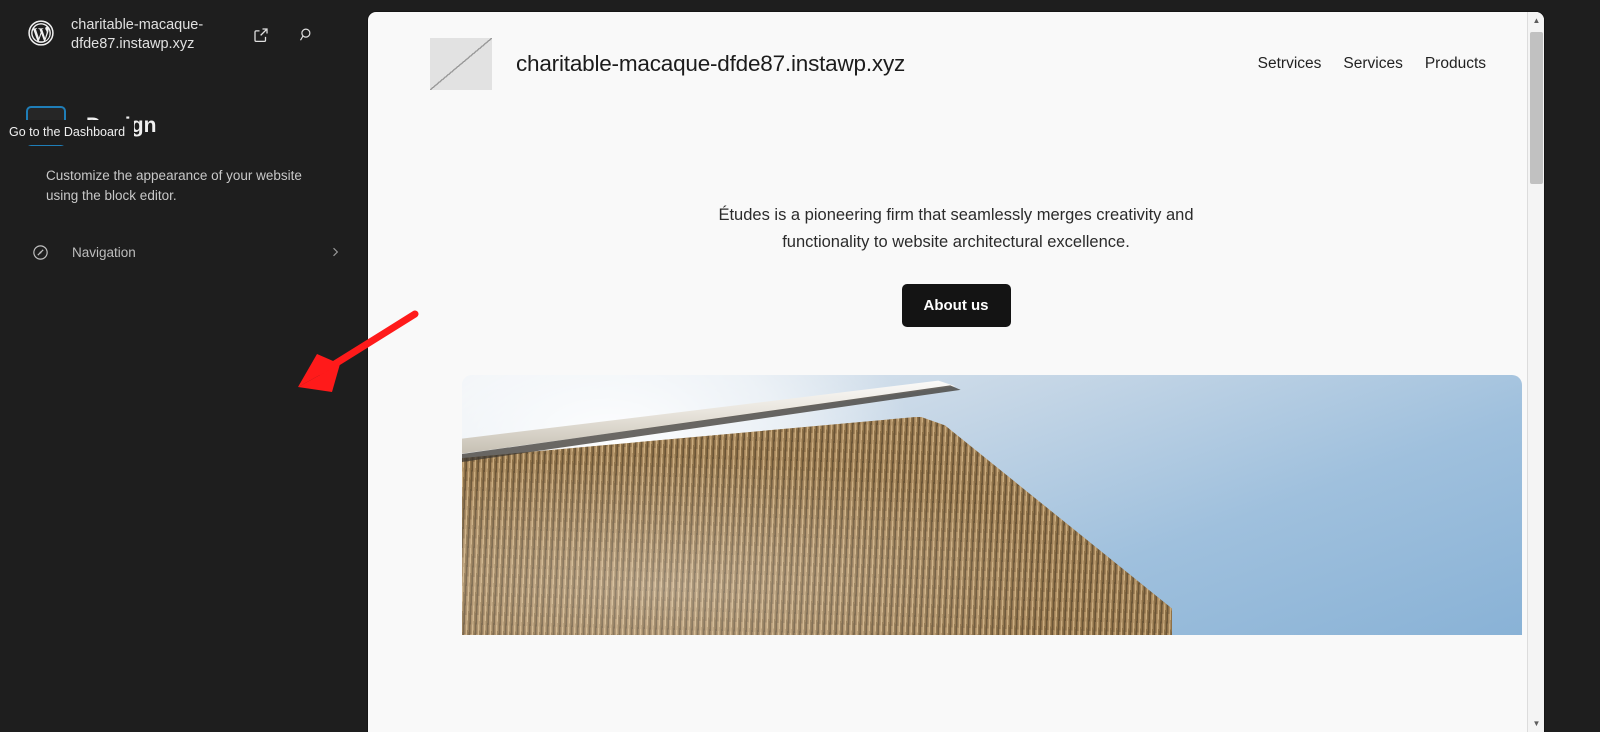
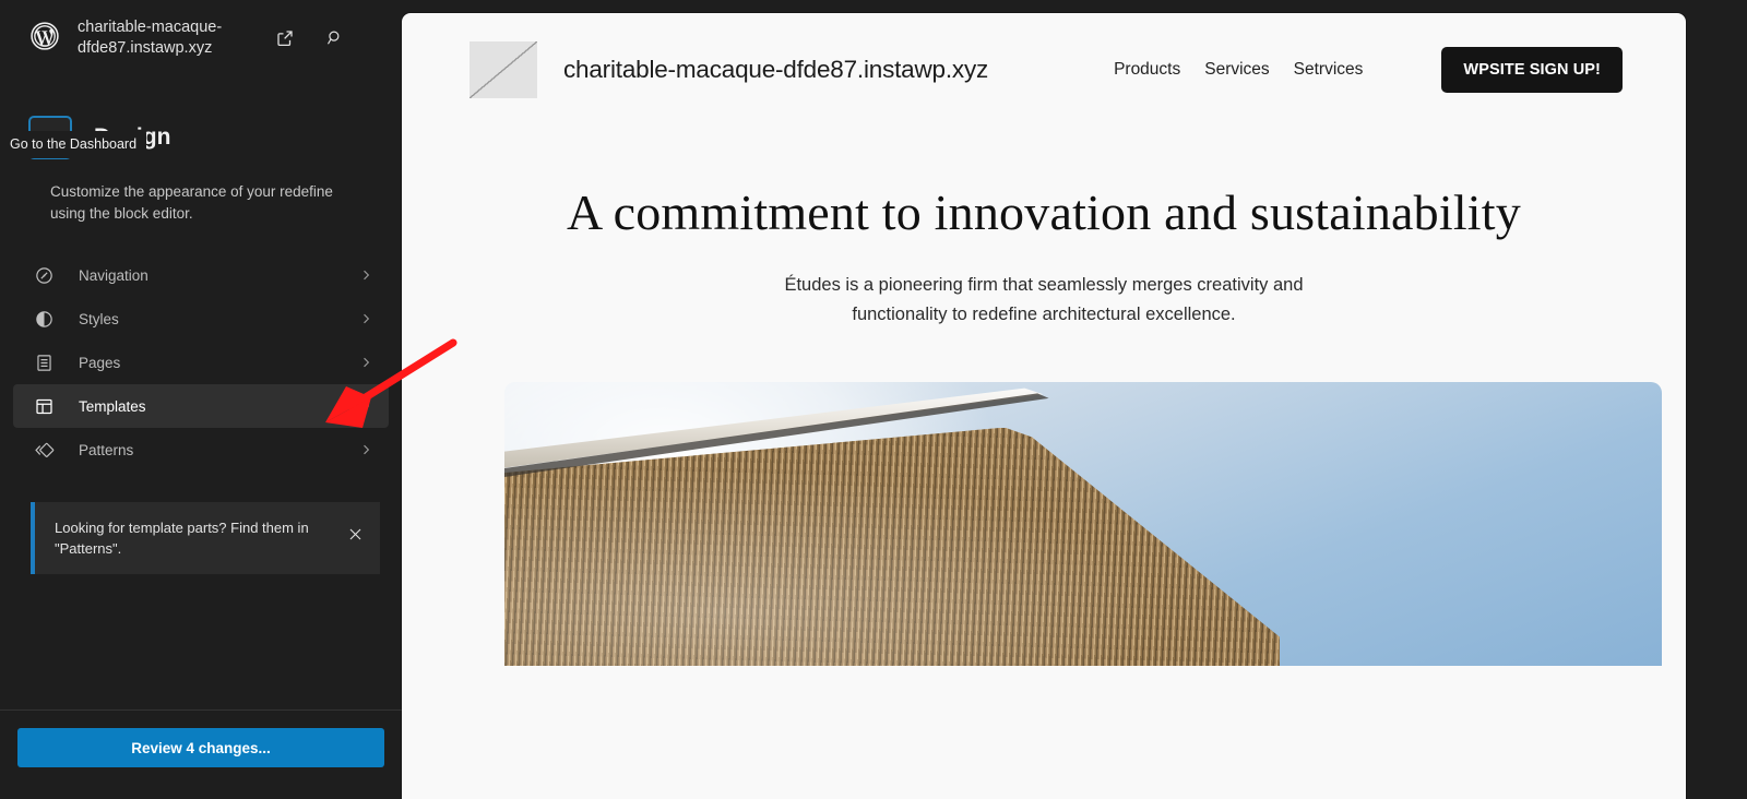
  charitable-macaque-dfde87.instawp.xyz
- Customize the appearance of your website using the block editor.
+ Customize the appearance of your redefine using the block editor.
  Go to the Dashboard
  Navigation
+ Styles
+ Pages
+ Templates
+ Patterns
+ Looking for template parts? Find them in "Patterns".
+ Review 4 changes...
  charitable-macaque-dfde87.instawp.xyz
- Setrvices
+ Products
  Services
- Products
+ Setrvices
+ WPSITE SIGN UP!
+ A commitment to innovation and sustainability
- Études is a pioneering firm that seamlessly merges creativity and functionality to website architectural excellence.
+ Études is a pioneering firm that seamlessly merges creativity and functionality to redefine architectural excellence.
- About us
- ▲
- ▼
